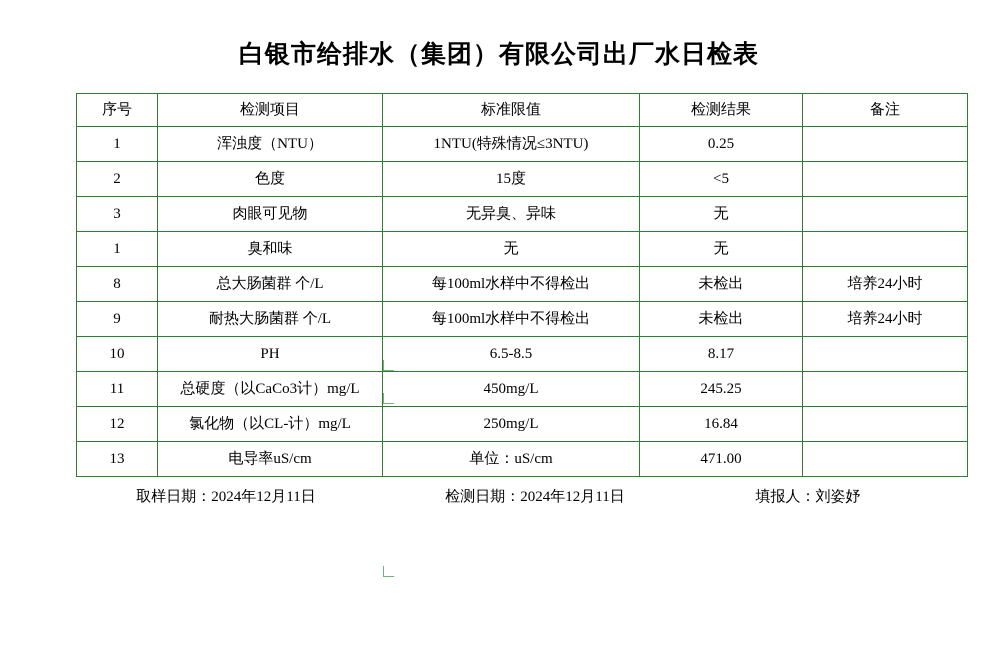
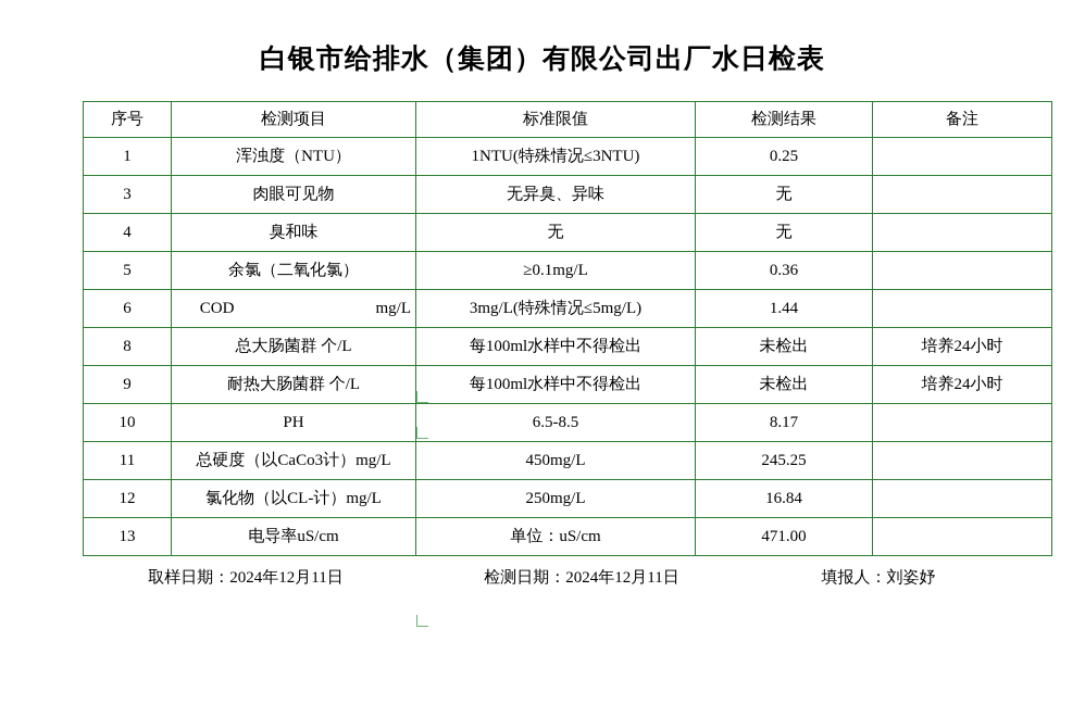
  白银市给排水（集团）有限公司出厂水日检表
  序号	检测项目	标准限值	检测结果	备注
  1	浑浊度（NTU）	1NTU(特殊情况≤3NTU)	0.25
- 2	色度	15度	<5
  3	肉眼可见物	无异臭、异味	无
- 1	臭和味	无	无
+ 4	臭和味	无	无
+ 5	余氯（二氧化氯）	≥0.1mg/L	0.36
+ 6	COD mg/L	3mg/L(特殊情况≤5mg/L)	1.44
  8	总大肠菌群 个/L	每100ml水样中不得检出	未检出	培养24小时
  9	耐热大肠菌群 个/L	每100ml水样中不得检出	未检出	培养24小时
  10	PH	6.5-8.5	8.17
  11	总硬度（以CaCo3计）mg/L	450mg/L	245.25
  12	氯化物（以CL-计）mg/L	250mg/L	16.84
  13	电导率uS/cm	单位：uS/cm	471.00
  取样日期：2024年12月11日
  检测日期：2024年12月11日
  填报人：刘姿妤
